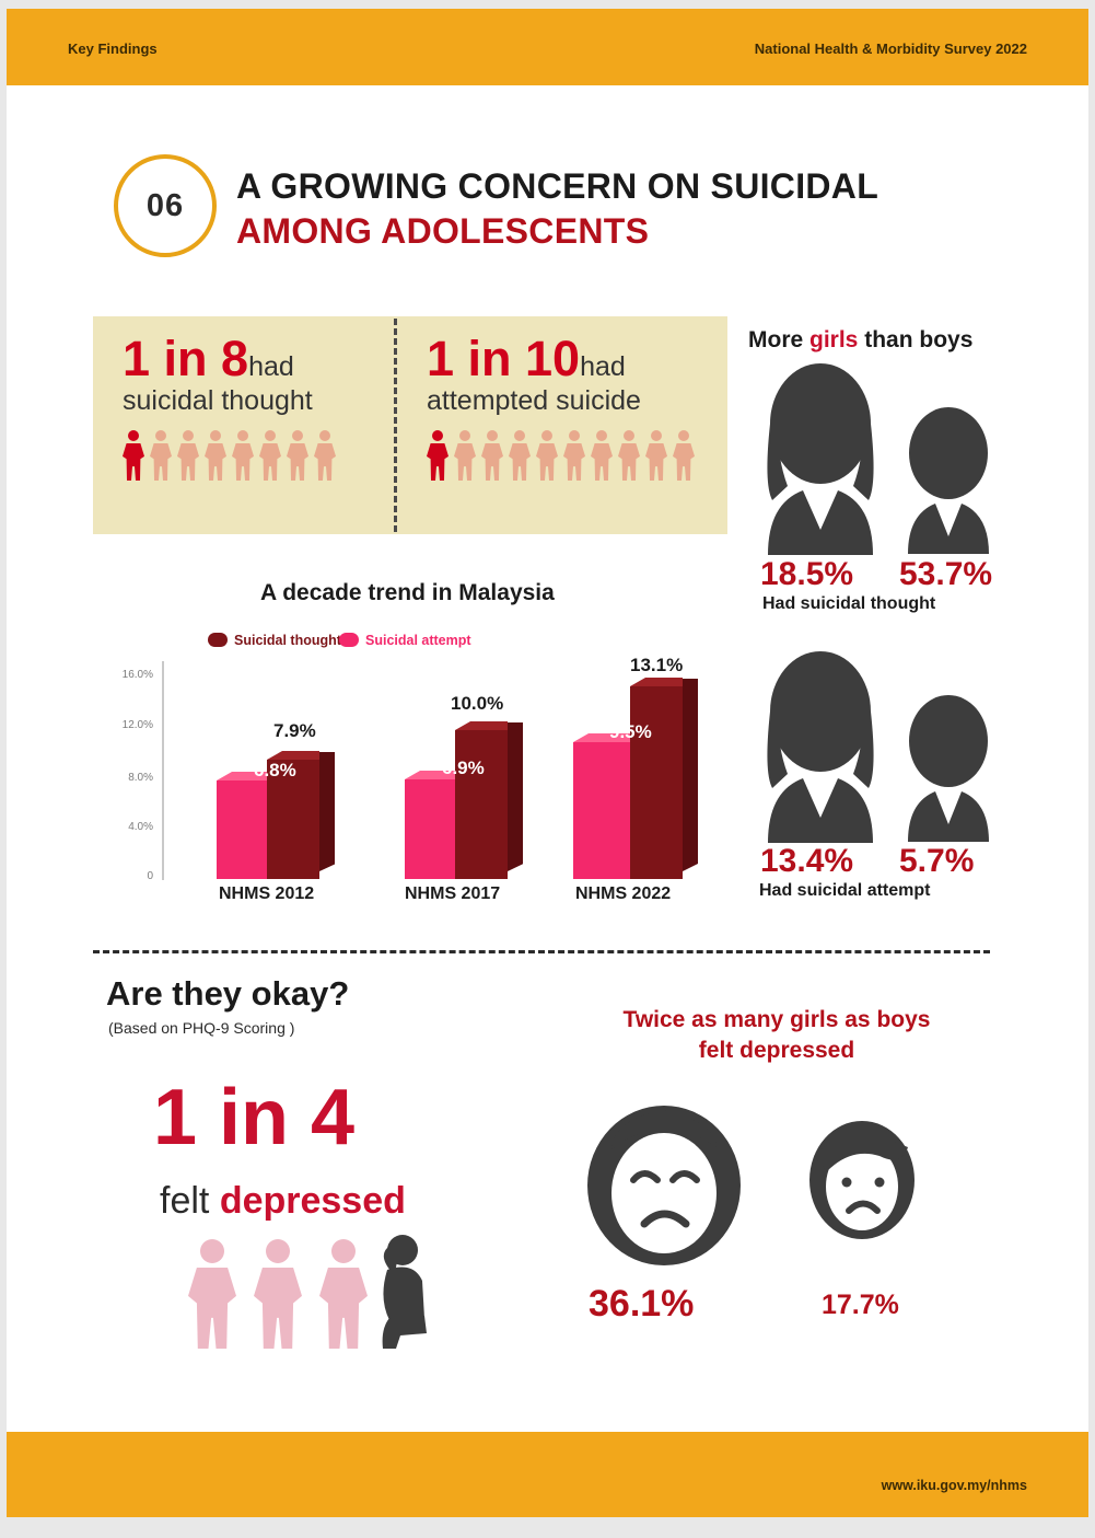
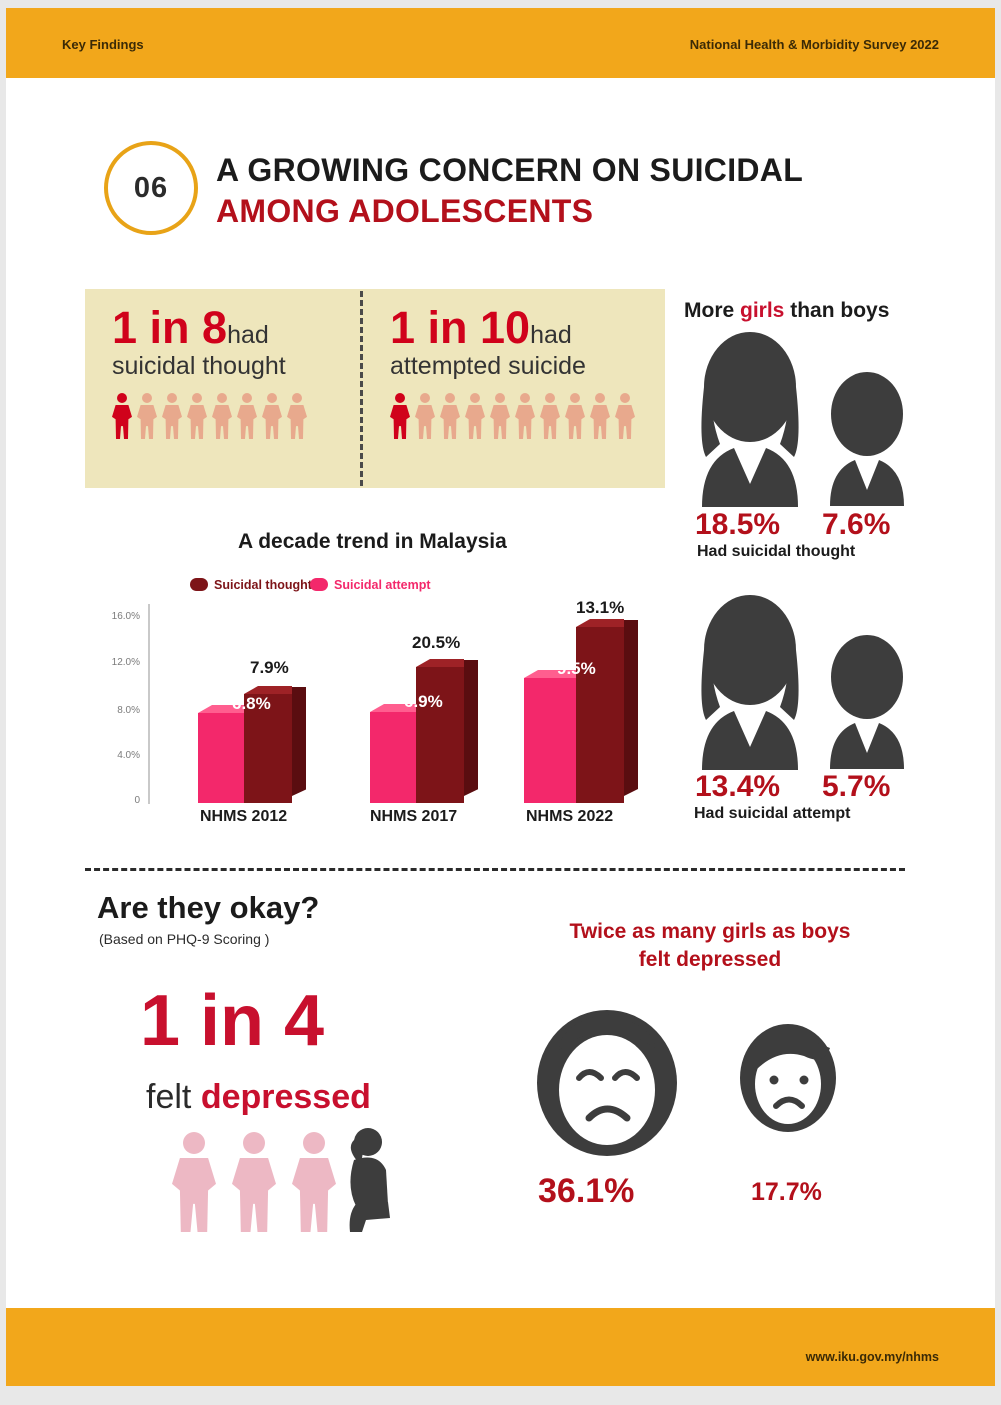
  Key Findings
  National Health & Morbidity Survey 2022
  06
  A GROWING CONCERN ON SUICIDAL
  AMONG ADOLESCENTS
  1 in 8had
  suicidal thought
  1 in 10had
  attempted suicide
  More girls than boys
  18.5%
- 53.7%
+ 7.6%
  Had suicidal thought
  13.4%
  5.7%
  Had suicidal attempt
  A decade trend in Malaysia
  Suicidal though
  Suicidal attempt
  16.0%
  12.0%
  8.0%
  4.0%
  0
  7.9%
  6.8%
  NHMS 2012
- 10.0%
+ 20.5%
  6.9%
  NHMS 2017
  13.1%
  9.5%
  NHMS 2022
  Are they okay?
  (Based on PHQ-9 Scoring )
  1 in 4
  felt depressed
  Twice as many girls as boys
  felt depressed
  36.1%
  17.7%
  www.iku.gov.my/nhms
